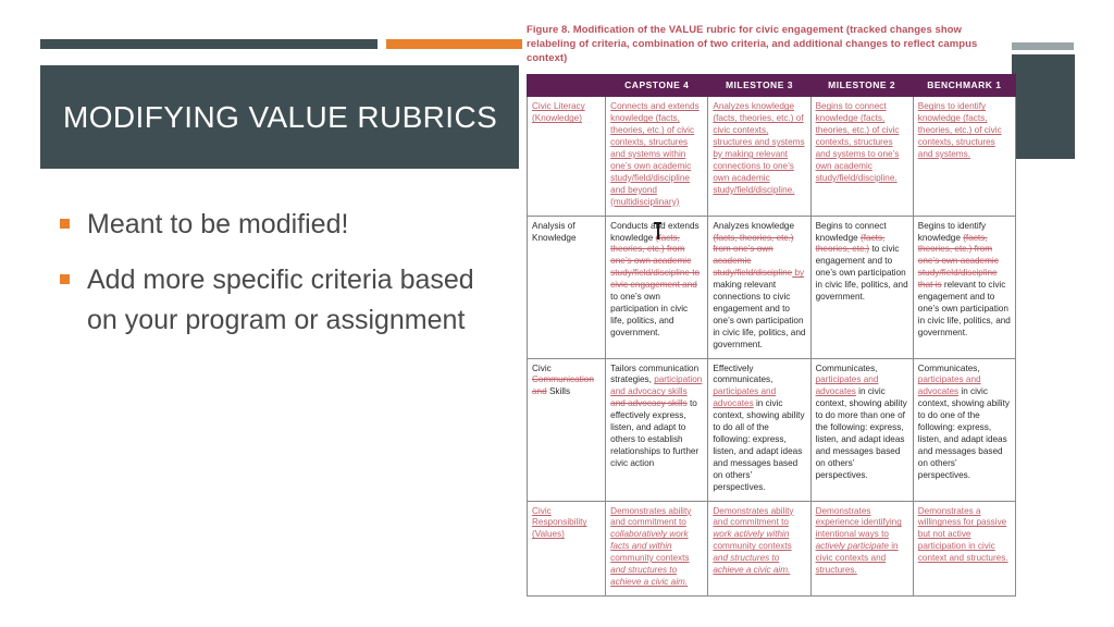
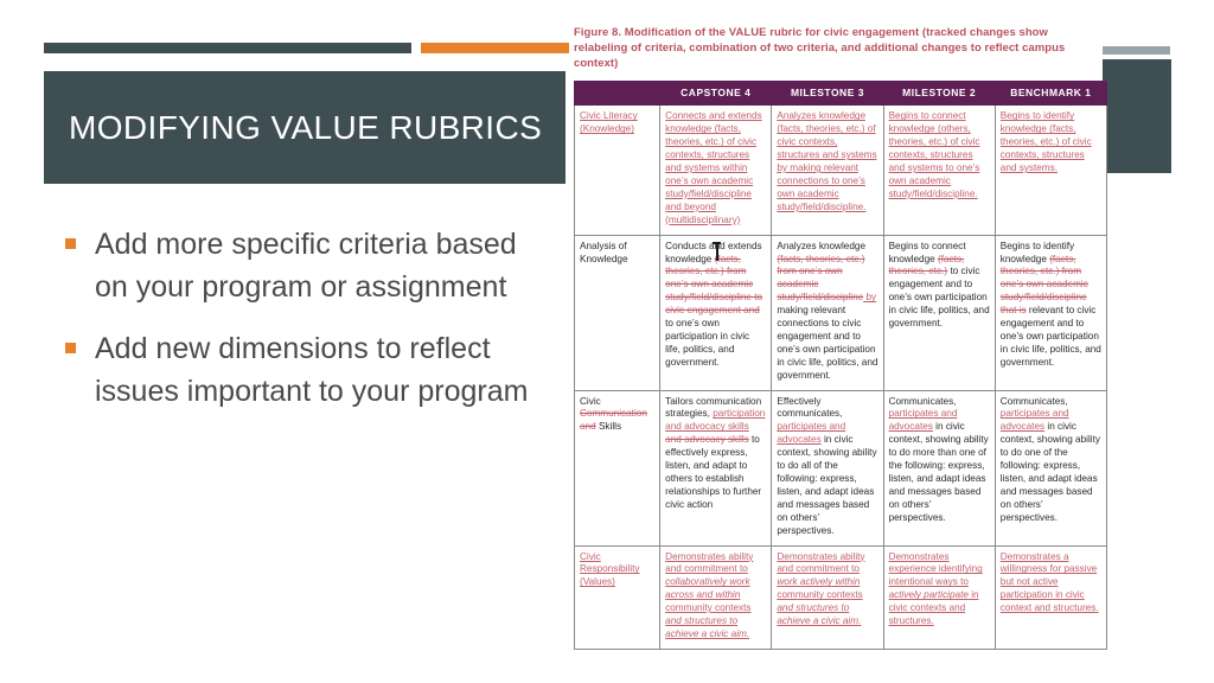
  MODIFYING VALUE RUBRICS
- Meant to be modified!
  Add more specific criteria based on your program or assignment
+ Add new dimensions to reflect issues important to your program
  Figure 8. Modification of the VALUE rubric for civic engagement (tracked changes show relabeling of criteria, combination of two criteria, and additional changes to reflect campus context)
  	CAPSTONE 4	MILESTONE 3	MILESTONE 2	BENCHMARK 1
- Civic Literacy (Knowledge)	Connects and extends knowledge (facts, theories, etc.) of civic contexts, structures and systems within one’s own academic study/field/discipline and beyond (multidisciplinary)	Analyzes knowledge (facts, theories, etc.) of civic contexts, structures and systems by making relevant connections to one’s own academic study/field/discipline.	Begins to connect knowledge (facts, theories, etc.) of civic contexts, structures and systems to one’s own academic study/field/discipline.	Begins to identify knowledge (facts, theories, etc.) of civic contexts, structures and systems.
+ Civic Literacy (Knowledge)	Connects and extends knowledge (facts, theories, etc.) of civic contexts, structures and systems within one’s own academic study/field/discipline and beyond (multidisciplinary)	Analyzes knowledge (facts, theories, etc.) of civic contexts, structures and systems by making relevant connections to one’s own academic study/field/discipline.	Begins to connect knowledge (others, theories, etc.) of civic contexts, structures and systems to one’s own academic study/field/discipline.	Begins to identify knowledge (facts, theories, etc.) of civic contexts, structures and systems.
  Analysis of Knowledge	Conducts ad extends knowledge facts, theories, etc.) from one’s own academic study/field/discipline to civic engagement and to one’s own participation in civic life, politics, and government.	Analyzes knowledge (facts, theories, etc.) from one’s own academic study/field/discipline by making relevant connections to civic engagement and to one’s own participation in civic life, politics, and government.	Begins to connect knowledge (facts, theories, etc.) to civic engagement and to one’s own participation in civic life, politics, and government.	Begins to identify knowledge (facts, theories, etc.) from one’s own academic study/field/discipline that is relevant to civic engagement and to one’s own participation in civic life, politics, and government.
  Civic Communication and Skills	Tailors communication strategies, participation and advocacy skills and advocacy skills to effectively express, listen, and adapt to others to establish relationships to further civic action	Effectively communicates, participates and advocates in civic context, showing ability to do all of the following: express, listen, and adapt ideas and messages based on others’ perspectives.	Communicates, participates and advocates in civic context, showing ability to do more than one of the following: express, listen, and adapt ideas and messages based on others’ perspectives.	Communicates, participates and advocates in civic context, showing ability to do one of the following: express, listen, and adapt ideas and messages based on others’ perspectives.
- Civic Responsibility (Values)	Demonstrates ability and commitment to collaboratively work facts and within community contexts and structures to achieve a civic aim.	Demonstrates ability and commitment to work actively within community contexts and structures to achieve a civic aim.	Demonstrates experience identifying intentional ways to actively participate in civic contexts and structures.	Demonstrates a willingness for passive but not active participation in civic context and structures.
+ Civic Responsibility (Values)	Demonstrates ability and commitment to collaboratively work across and within community contexts and structures to achieve a civic aim.	Demonstrates ability and commitment to work actively within community contexts and structures to achieve a civic aim.	Demonstrates experience identifying intentional ways to actively participate in civic contexts and structures.	Demonstrates a willingness for passive but not active participation in civic context and structures.
